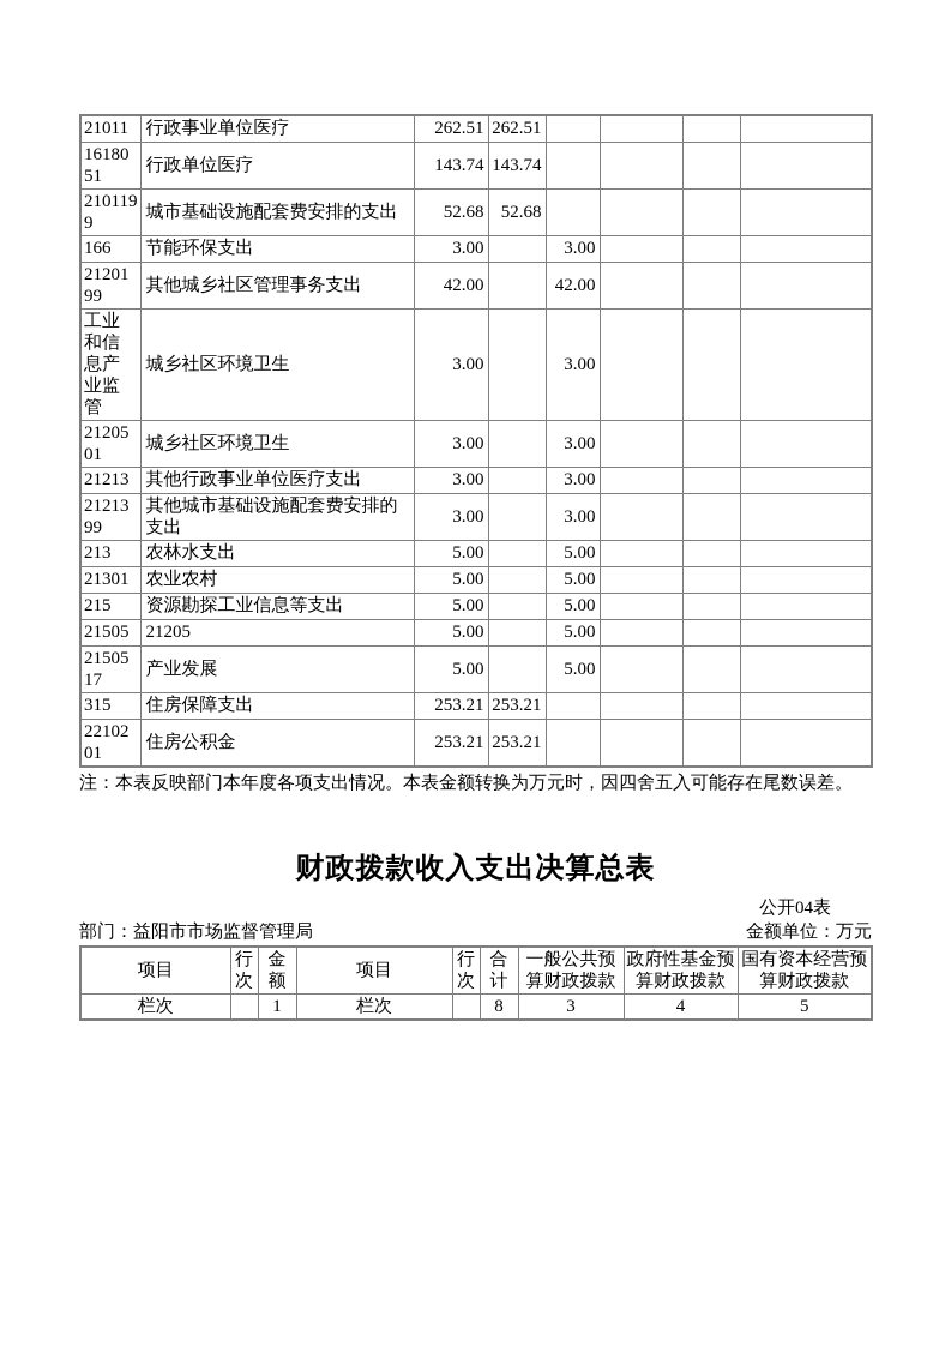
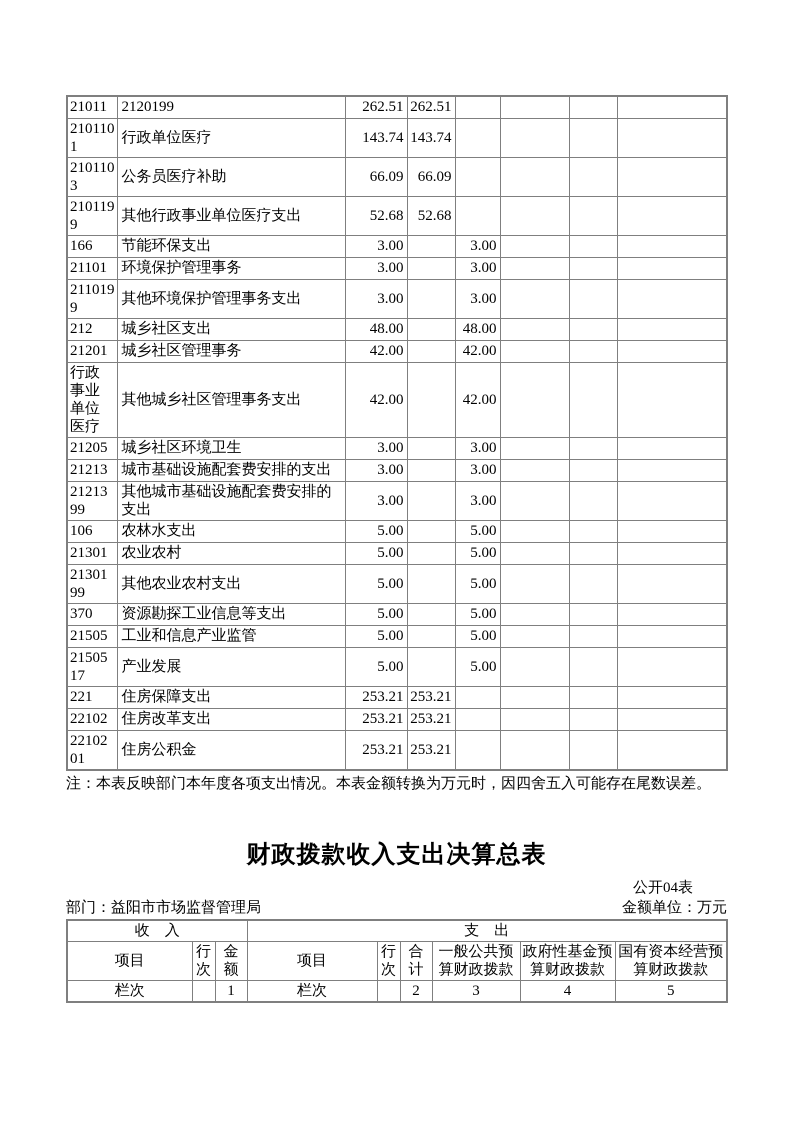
- 21011	行政事业单位医疗	262.51	262.51
+ 21011	2120199	262.51	262.51
- 1618051	行政单位医疗	143.74	143.74
+ 2101101	行政单位医疗	143.74	143.74
+ 2101103	公务员医疗补助	66.09	66.09
- 2101199	城市基础设施配套费安排的支出	52.68	52.68
+ 2101199	其他行政事业单位医疗支出	52.68	52.68
  166	节能环保支出	3.00		3.00
+ 21101	环境保护管理事务	3.00		3.00
+ 2110199	其他环境保护管理事务支出	3.00		3.00
+ 212	城乡社区支出	48.00		48.00
+ 21201	城乡社区管理事务	42.00		42.00
- 2120199	其他城乡社区管理事务支出	42.00		42.00
+ 行政事业单位医疗	其他城乡社区管理事务支出	42.00		42.00
- 工业和信息产业监管	城乡社区环境卫生	3.00		3.00
+ 21205	城乡社区环境卫生	3.00		3.00
- 2120501	城乡社区环境卫生	3.00		3.00
- 21213	其他行政事业单位医疗支出	3.00		3.00
+ 21213	城市基础设施配套费安排的支出	3.00		3.00
  2121399	其他城市基础设施配套费安排的支出	3.00		3.00
- 213	农林水支出	5.00		5.00
+ 106	农林水支出	5.00		5.00
  21301	农业农村	5.00		5.00
+ 2130199	其他农业农村支出	5.00		5.00
- 215	资源勘探工业信息等支出	5.00		5.00
+ 370	资源勘探工业信息等支出	5.00		5.00
- 21505	21205	5.00		5.00
+ 21505	工业和信息产业监管	5.00		5.00
  2150517	产业发展	5.00		5.00
- 315	住房保障支出	253.21	253.21
+ 221	住房保障支出	253.21	253.21
+ 22102	住房改革支出	253.21	253.21
  2210201	住房公积金	253.21	253.21
  注：本表反映部门本年度各项支出情况。本表金额转换为万元时，因四舍五入可能存在尾数误差。
  财政拨款收入支出决算总表
  公开04表
  部门：益阳市市场监督管理局
  金额单位：万元
+ 收 入	支 出
  项目	行次	金额	项目	行次	合计	一般公共预算财政拨款	政府性基金预算财政拨款	国有资本经营预算财政拨款
- 栏次		1	栏次		8	3	4	5
+ 栏次		1	栏次		2	3	4	5
